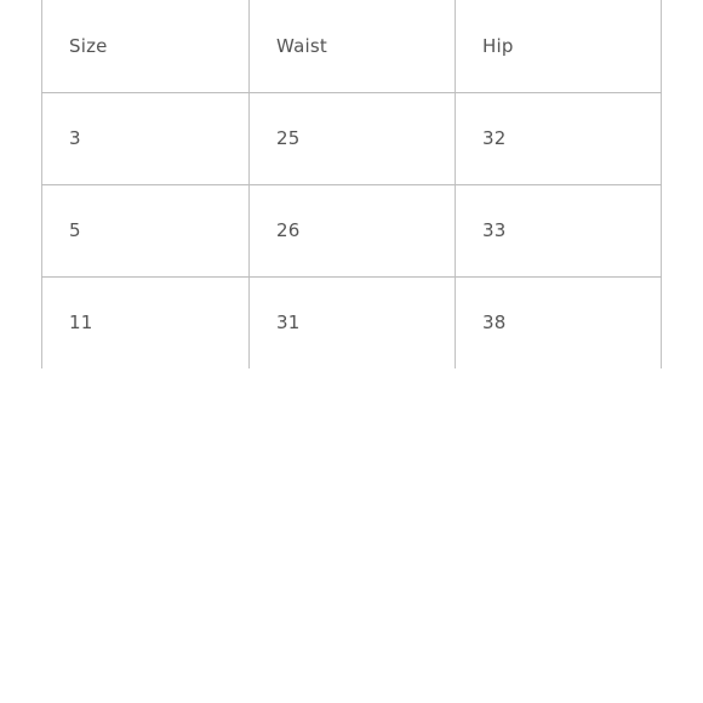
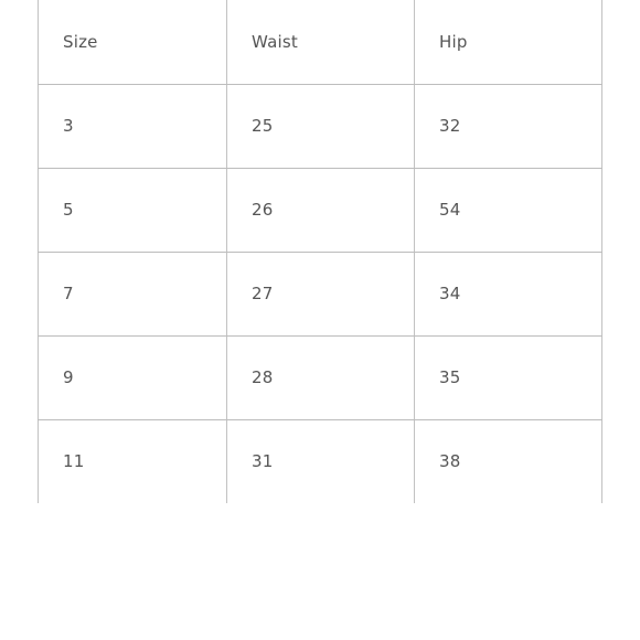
  Size	Waist	Hip
  3	25	32
- 5	26	33
+ 5	26	54
+ 7	27	34
+ 9	28	35
  11	31	38
